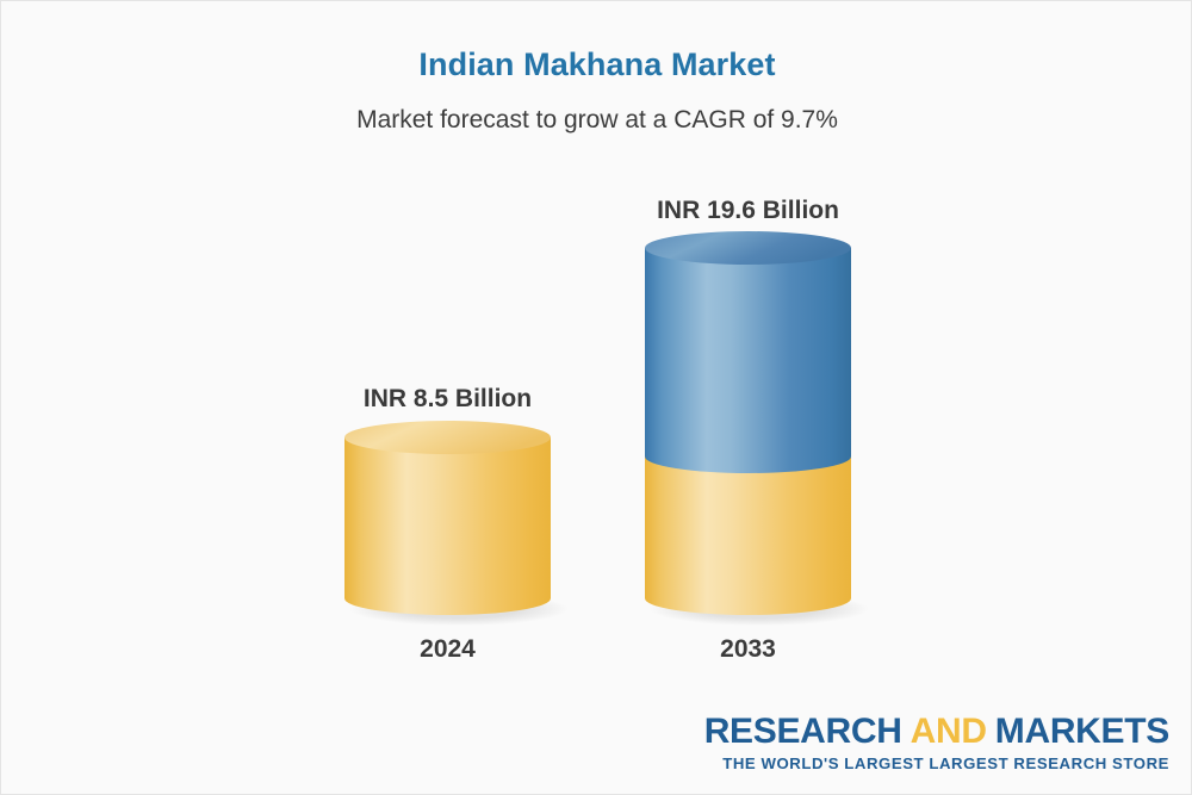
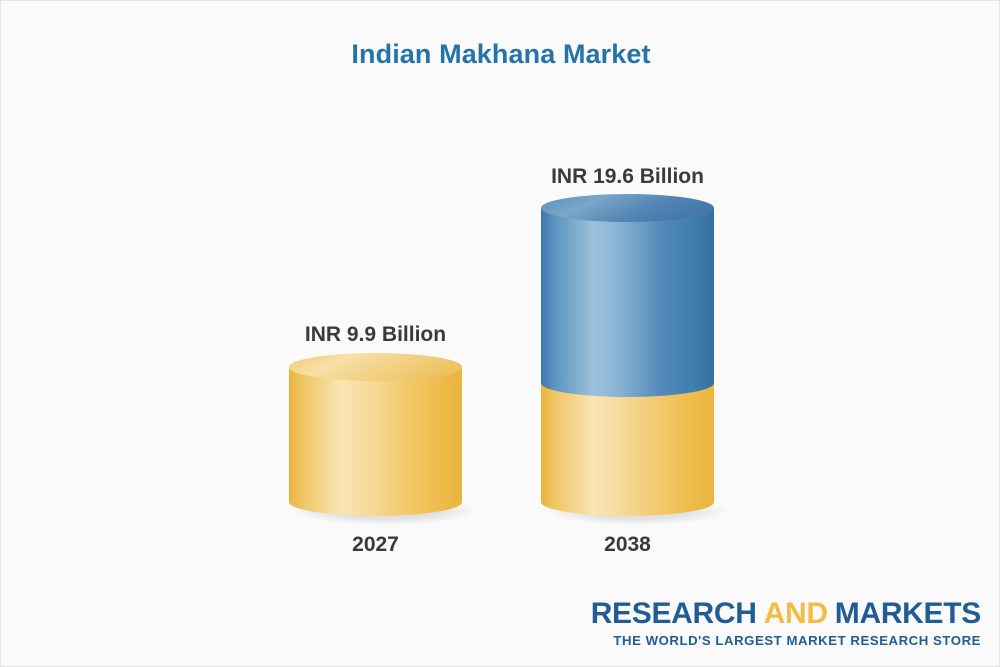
  Indian Makhana Market
- Market forecast to grow at a CAGR of 9.7%
- INR 8.5 Billion
+ INR 9.9 Billion
- 2024
+ 2027
  INR 19.6 Billion
- 2033
+ 2038
  RESEARCH AND MARKETS
- THE WORLD'S LARGEST LARGEST RESEARCH STORE
+ THE WORLD'S LARGEST MARKET RESEARCH STORE
